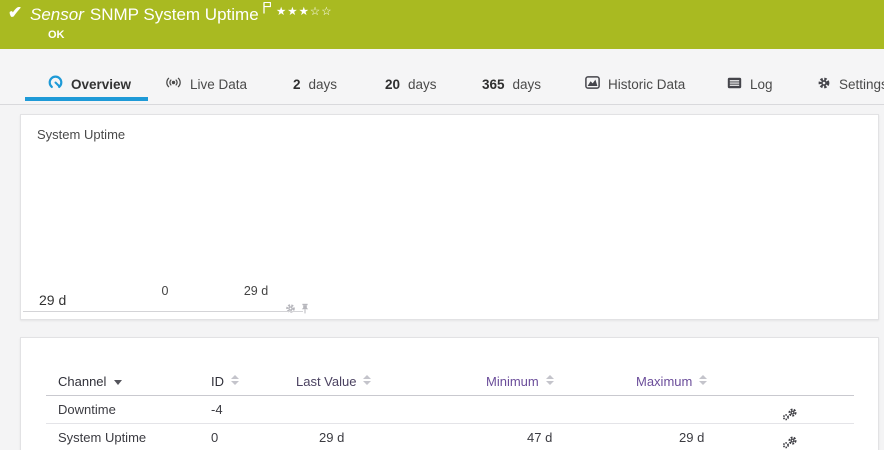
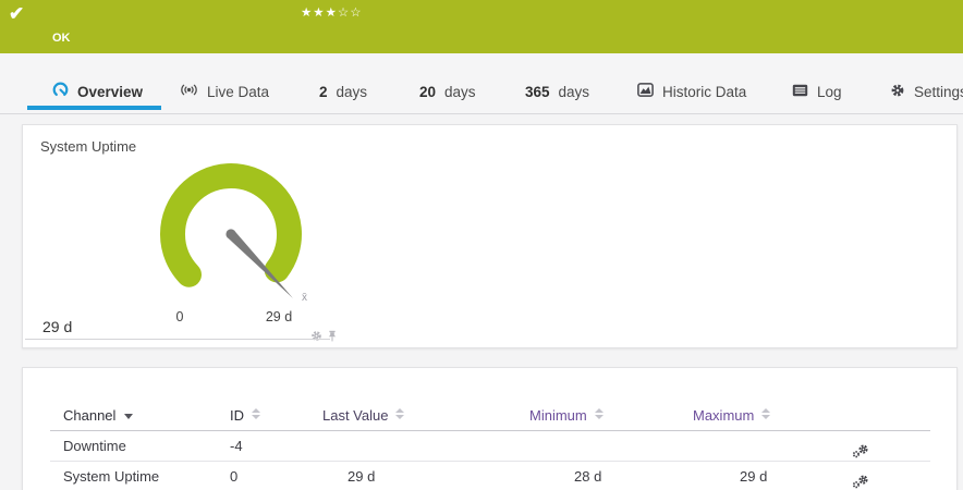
  ✔
- Sensor SNMP System Uptime
  ★★★☆☆
  OK
  Overview
  Live Data
  2
  days
  20
  days
  365
  days
  Historic Data
  Log
  Setting
  System Uptime
+ x̄
  0
  29 d
  29 d
  Channel
  ID
  Last Value
  Minimum
  Maximum
  Downtime
  -4
  System Uptime
  0
  29 d
- 47 d
+ 28 d
  29 d
